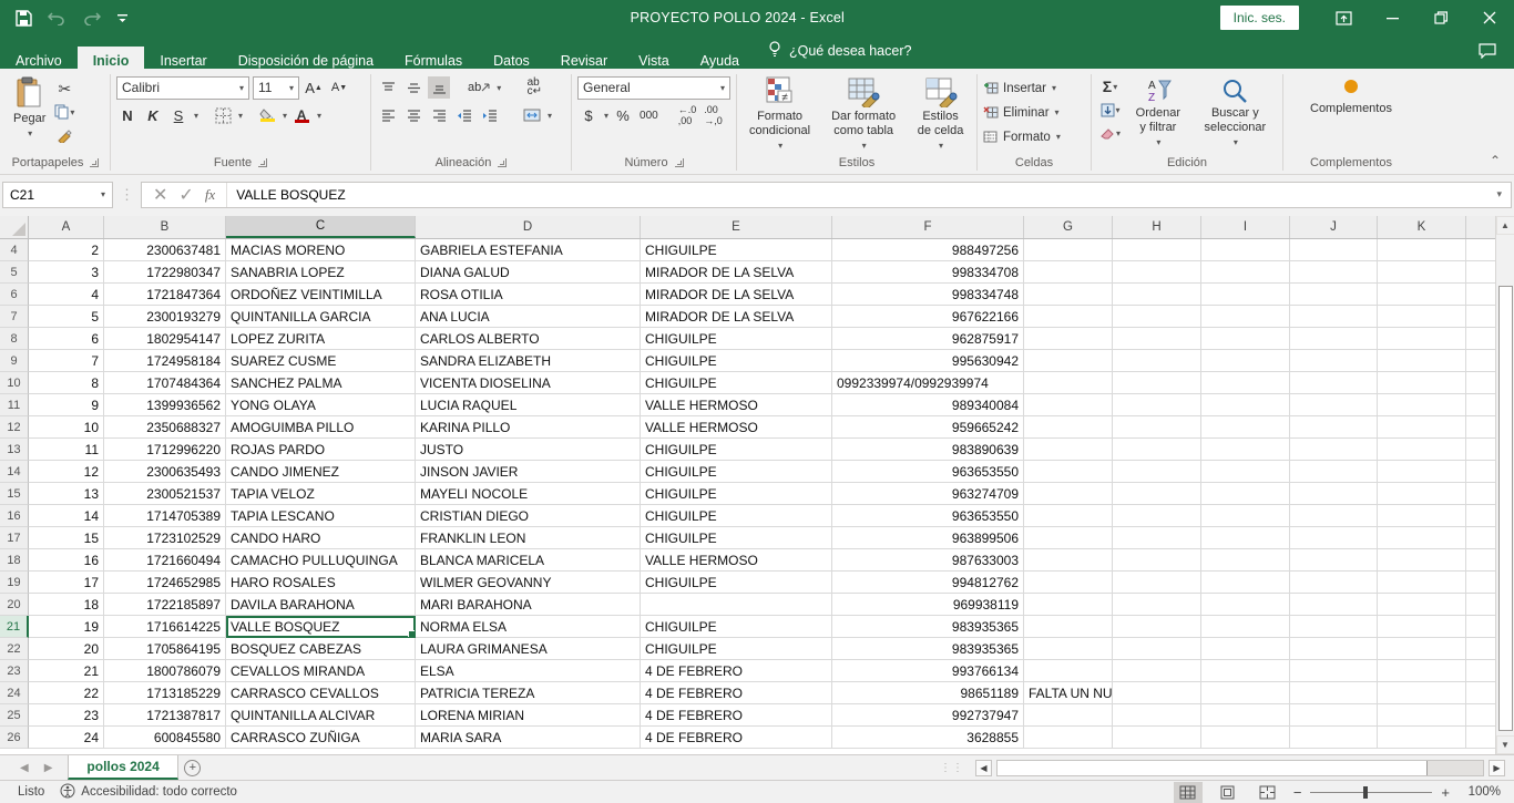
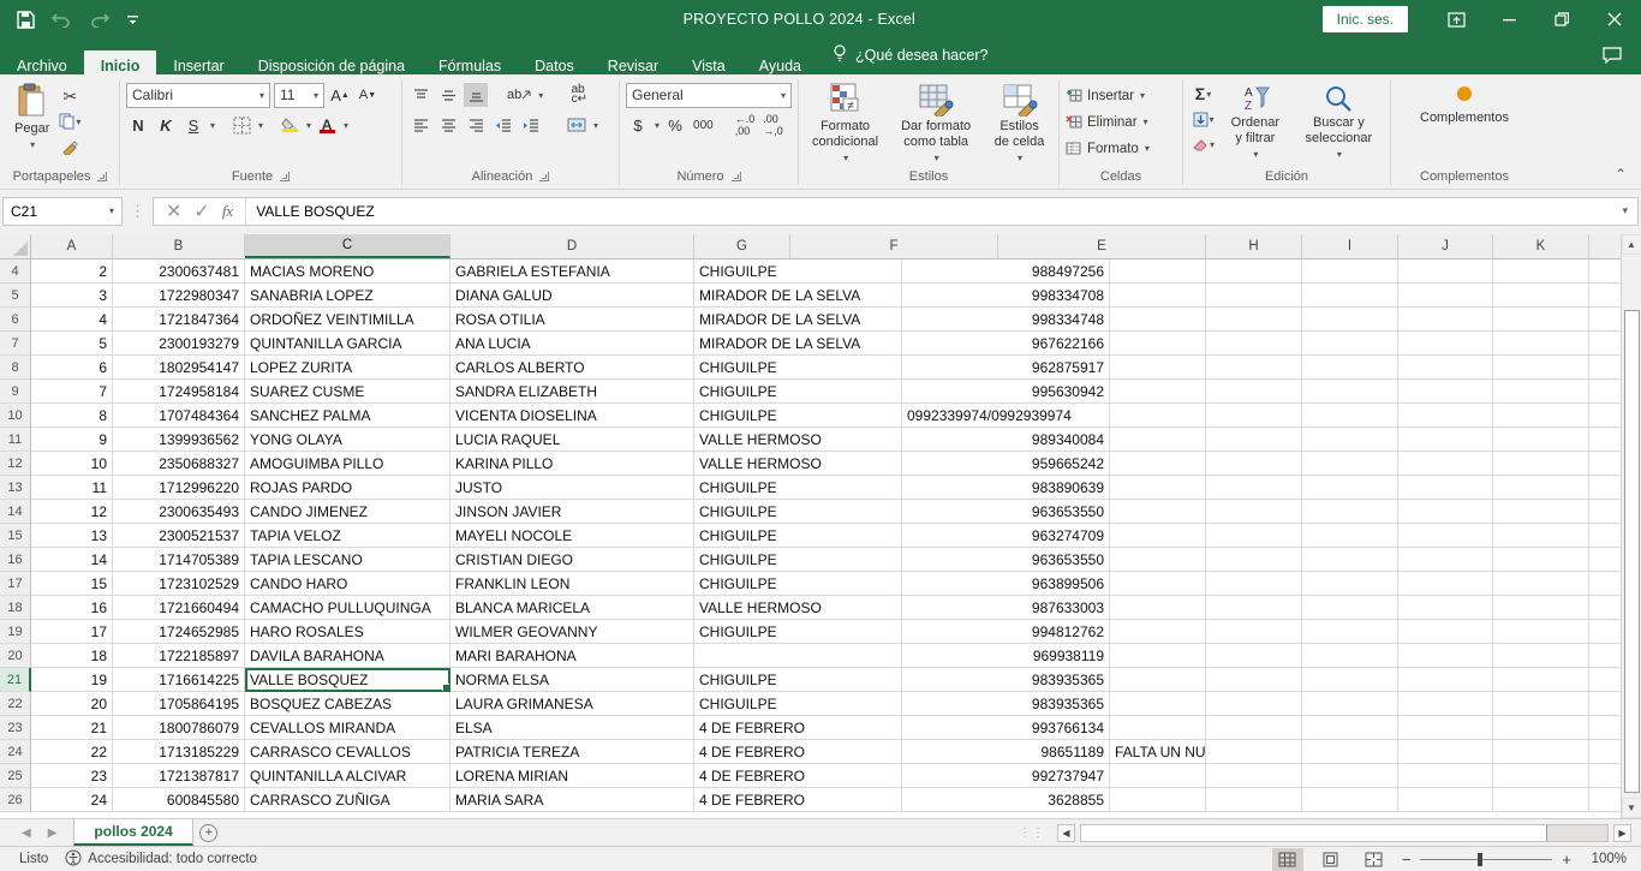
  PROYECTO POLLO 2024 - Excel
  Inic. ses.
  Archivo Inicio Insertar Disposición de página Fórmulas Datos Revisar Vista Ayuda
  ¿Qué desea hacer?
  Pegar
  ▾
  ✂
  ▾
  Portapapeles
  Calibri
  ▾
  11
  ▾
  A
  A
  N
  K
  S
  ▾
  ▾
  ▾
  A
  ▾
  Fuente
  ab
  ▾
  ab
  c↵
  ▾
  Alineación
  General
  ▾
  $
  ▾
  %
  000
  ←.0
  ,00
  .00
  →,0
  Número
  ≠
  Formato condicional
  ▾
  Dar formato como tabla
  ▾
  Estilos de celda
  ▾
  Estilos
  Insertar
  ▾
  Eliminar
  ▾
  Formato
  ▾
  Celdas
  Σ
  ▾
  ▾
  ▾
  A
  Z
  Ordenar y filtrar
  ▾
  Buscar y seleccionar
  ▾
  Edición
  Complementos
  Complementos
  ⌃
  C21
  ▾
  ⋮
  ✕
  ✓
  fx
  VALLE BOSQUEZ
  ▾
  A
  B
  C
  D
- E
+ G
  F
- G
+ E
  H
  I
  J
  K
  4
  2
  2300637481
  MACIAS MORENO
  GABRIELA ESTEFANIA
  CHIGUILPE
  988497256
  5
  3
  1722980347
  SANABRIA LOPEZ
  DIANA GALUD
  MIRADOR DE LA SELVA
  998334708
  6
  4
  1721847364
  ORDOÑEZ VEINTIMILLA
  ROSA OTILIA
  MIRADOR DE LA SELVA
  998334748
  7
  5
  2300193279
  QUINTANILLA GARCIA
  ANA LUCIA
  MIRADOR DE LA SELVA
  967622166
  8
  6
  1802954147
  LOPEZ ZURITA
  CARLOS ALBERTO
  CHIGUILPE
  962875917
  9
  7
  1724958184
  SUAREZ CUSME
  SANDRA ELIZABETH
  CHIGUILPE
  995630942
  10
  8
  1707484364
  SANCHEZ PALMA
  VICENTA DIOSELINA
  CHIGUILPE
  0992339974/0992939974
  11
  9
  1399936562
  YONG OLAYA
  LUCIA RAQUEL
  VALLE HERMOSO
  989340084
  12
  10
  2350688327
  AMOGUIMBA PILLO
  KARINA PILLO
  VALLE HERMOSO
  959665242
  13
  11
  1712996220
  ROJAS PARDO
  JUSTO
  CHIGUILPE
  983890639
  14
  12
  2300635493
  CANDO JIMENEZ
  JINSON JAVIER
  CHIGUILPE
  963653550
  15
  13
  2300521537
  TAPIA VELOZ
  MAYELI NOCOLE
  CHIGUILPE
  963274709
  16
  14
  1714705389
  TAPIA LESCANO
  CRISTIAN DIEGO
  CHIGUILPE
  963653550
  17
  15
  1723102529
  CANDO HARO
  FRANKLIN LEON
  CHIGUILPE
  963899506
  18
  16
  1721660494
  CAMACHO PULLUQUINGA
  BLANCA MARICELA
  VALLE HERMOSO
  987633003
  19
  17
  1724652985
  HARO ROSALES
  WILMER GEOVANNY
  CHIGUILPE
  994812762
  20
  18
  1722185897
  DAVILA BARAHONA
  MARI BARAHONA
  969938119
  21
  19
  1716614225
  VALLE BOSQUEZ
  NORMA ELSA
  CHIGUILPE
  983935365
  22
  20
  1705864195
  BOSQUEZ CABEZAS
  LAURA GRIMANESA
  CHIGUILPE
  983935365
  23
  21
  1800786079
  CEVALLOS MIRANDA
  ELSA
  4 DE FEBRERO
  993766134
  24
  22
  1713185229
  CARRASCO CEVALLOS
  PATRICIA TEREZA
  4 DE FEBRERO
  98651189
  25
  23
  1721387817
  QUINTANILLA ALCIVAR
  LORENA MIRIAN
  4 DE FEBRERO
  992737947
  26
  24
  600845580
  CARRASCO ZUÑIGA
  MARIA SARA
  4 DE FEBRERO
  3628855
  ▲
  ▼
  ◀
  ▶
  pollos 2024
  +
  ⋮⋮
  ◀
  ▶
  Listo
  Accesibilidad: todo correcto
  −
  +
  100%
